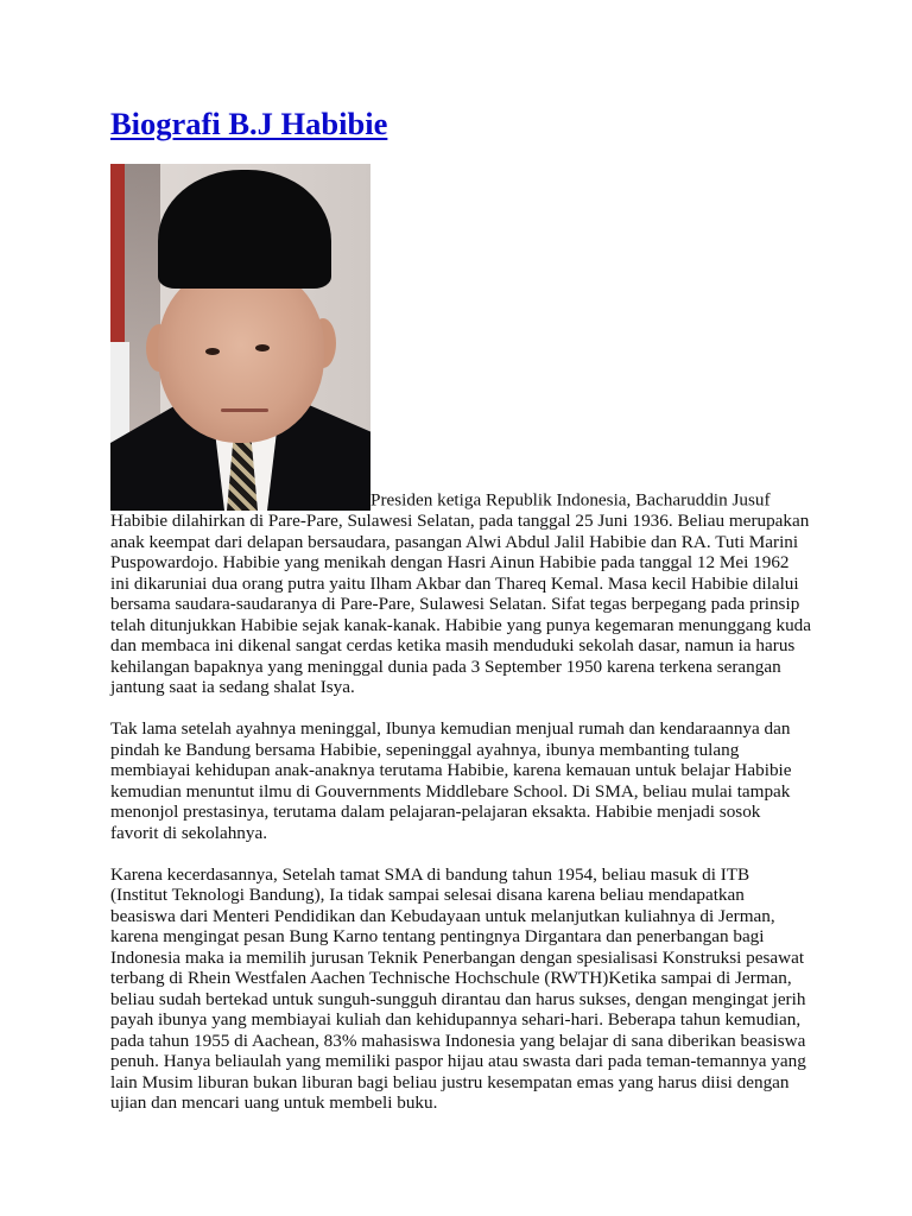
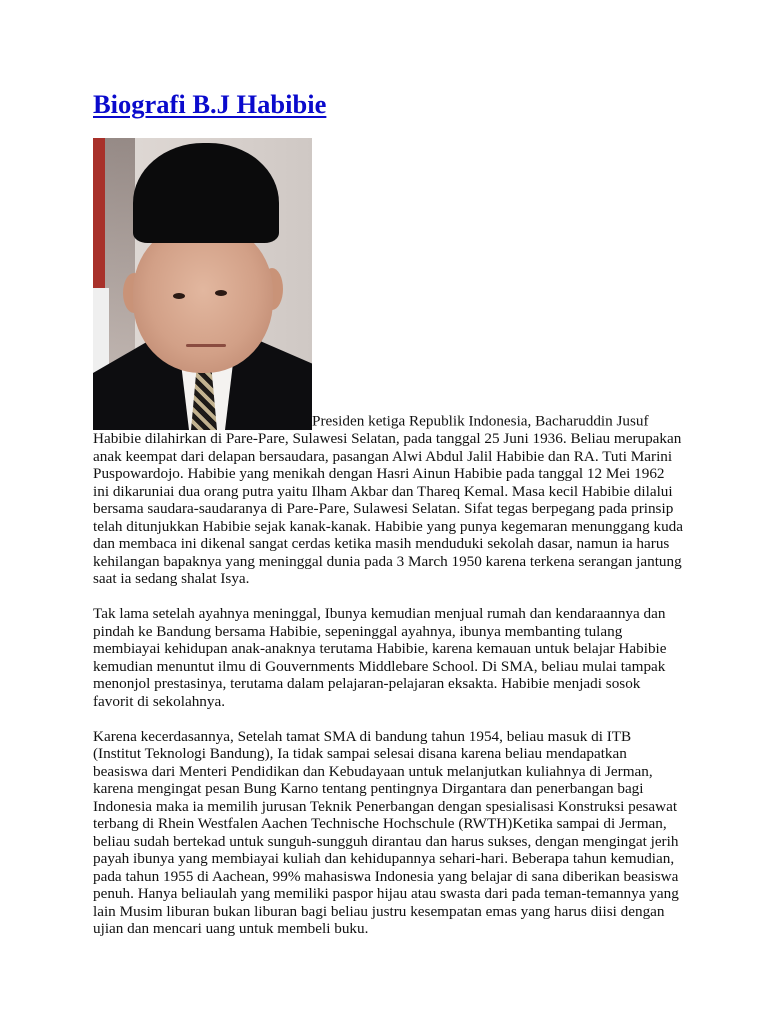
  Biografi B.J Habibie
- Presiden ketiga Republik Indonesia, Bacharuddin Jusuf Habibie dilahirkan di Pare-Pare, Sulawesi Selatan, pada tanggal 25 Juni 1936. Beliau merupakan anak keempat dari delapan bersaudara, pasangan Alwi Abdul Jalil Habibie dan RA. Tuti Marini Puspowardojo. Habibie yang menikah dengan Hasri Ainun Habibie pada tanggal 12 Mei 1962 ini dikaruniai dua orang putra yaitu Ilham Akbar dan Thareq Kemal. Masa kecil Habibie dilalui bersama saudara-saudaranya di Pare-Pare, Sulawesi Selatan. Sifat tegas berpegang pada prinsip telah ditunjukkan Habibie sejak kanak-kanak. Habibie yang punya kegemaran menunggang kuda dan membaca ini dikenal sangat cerdas ketika masih menduduki sekolah dasar, namun ia harus kehilangan bapaknya yang meninggal dunia pada 3 September 1950 karena terkena serangan jantung saat ia sedang shalat Isya.
+ Presiden ketiga Republik Indonesia, Bacharuddin Jusuf Habibie dilahirkan di Pare-Pare, Sulawesi Selatan, pada tanggal 25 Juni 1936. Beliau merupakan anak keempat dari delapan bersaudara, pasangan Alwi Abdul Jalil Habibie dan RA. Tuti Marini Puspowardojo. Habibie yang menikah dengan Hasri Ainun Habibie pada tanggal 12 Mei 1962 ini dikaruniai dua orang putra yaitu Ilham Akbar dan Thareq Kemal. Masa kecil Habibie dilalui bersama saudara-saudaranya di Pare-Pare, Sulawesi Selatan. Sifat tegas berpegang pada prinsip telah ditunjukkan Habibie sejak kanak-kanak. Habibie yang punya kegemaran menunggang kuda dan membaca ini dikenal sangat cerdas ketika masih menduduki sekolah dasar, namun ia harus kehilangan bapaknya yang meninggal dunia pada 3 March 1950 karena terkena serangan jantung saat ia sedang shalat Isya.
  Tak lama setelah ayahnya meninggal, Ibunya kemudian menjual rumah dan kendaraannya dan pindah ke Bandung bersama Habibie, sepeninggal ayahnya, ibunya membanting tulang membiayai kehidupan anak-anaknya terutama Habibie, karena kemauan untuk belajar Habibie kemudian menuntut ilmu di Gouvernments Middlebare School. Di SMA, beliau mulai tampak menonjol prestasinya, terutama dalam pelajaran-pelajaran eksakta. Habibie menjadi sosok favorit di sekolahnya.
- Karena kecerdasannya, Setelah tamat SMA di bandung tahun 1954, beliau masuk di ITB (Institut Teknologi Bandung), Ia tidak sampai selesai disana karena beliau mendapatkan beasiswa dari Menteri Pendidikan dan Kebudayaan untuk melanjutkan kuliahnya di Jerman, karena mengingat pesan Bung Karno tentang pentingnya Dirgantara dan penerbangan bagi Indonesia maka ia memilih jurusan Teknik Penerbangan dengan spesialisasi Konstruksi pesawat terbang di Rhein Westfalen Aachen Technische Hochschule (RWTH)Ketika sampai di Jerman, beliau sudah bertekad untuk sunguh-sungguh dirantau dan harus sukses, dengan mengingat jerih payah ibunya yang membiayai kuliah dan kehidupannya sehari-hari. Beberapa tahun kemudian, pada tahun 1955 di Aachean, 83% mahasiswa Indonesia yang belajar di sana diberikan beasiswa penuh. Hanya beliaulah yang memiliki paspor hijau atau swasta dari pada teman-temannya yang lain Musim liburan bukan liburan bagi beliau justru kesempatan emas yang harus diisi dengan ujian dan mencari uang untuk membeli buku.
+ Karena kecerdasannya, Setelah tamat SMA di bandung tahun 1954, beliau masuk di ITB (Institut Teknologi Bandung), Ia tidak sampai selesai disana karena beliau mendapatkan beasiswa dari Menteri Pendidikan dan Kebudayaan untuk melanjutkan kuliahnya di Jerman, karena mengingat pesan Bung Karno tentang pentingnya Dirgantara dan penerbangan bagi Indonesia maka ia memilih jurusan Teknik Penerbangan dengan spesialisasi Konstruksi pesawat terbang di Rhein Westfalen Aachen Technische Hochschule (RWTH)Ketika sampai di Jerman, beliau sudah bertekad untuk sunguh-sungguh dirantau dan harus sukses, dengan mengingat jerih payah ibunya yang membiayai kuliah dan kehidupannya sehari-hari. Beberapa tahun kemudian, pada tahun 1955 di Aachean, 99% mahasiswa Indonesia yang belajar di sana diberikan beasiswa penuh. Hanya beliaulah yang memiliki paspor hijau atau swasta dari pada teman-temannya yang lain Musim liburan bukan liburan bagi beliau justru kesempatan emas yang harus diisi dengan ujian dan mencari uang untuk membeli buku.
